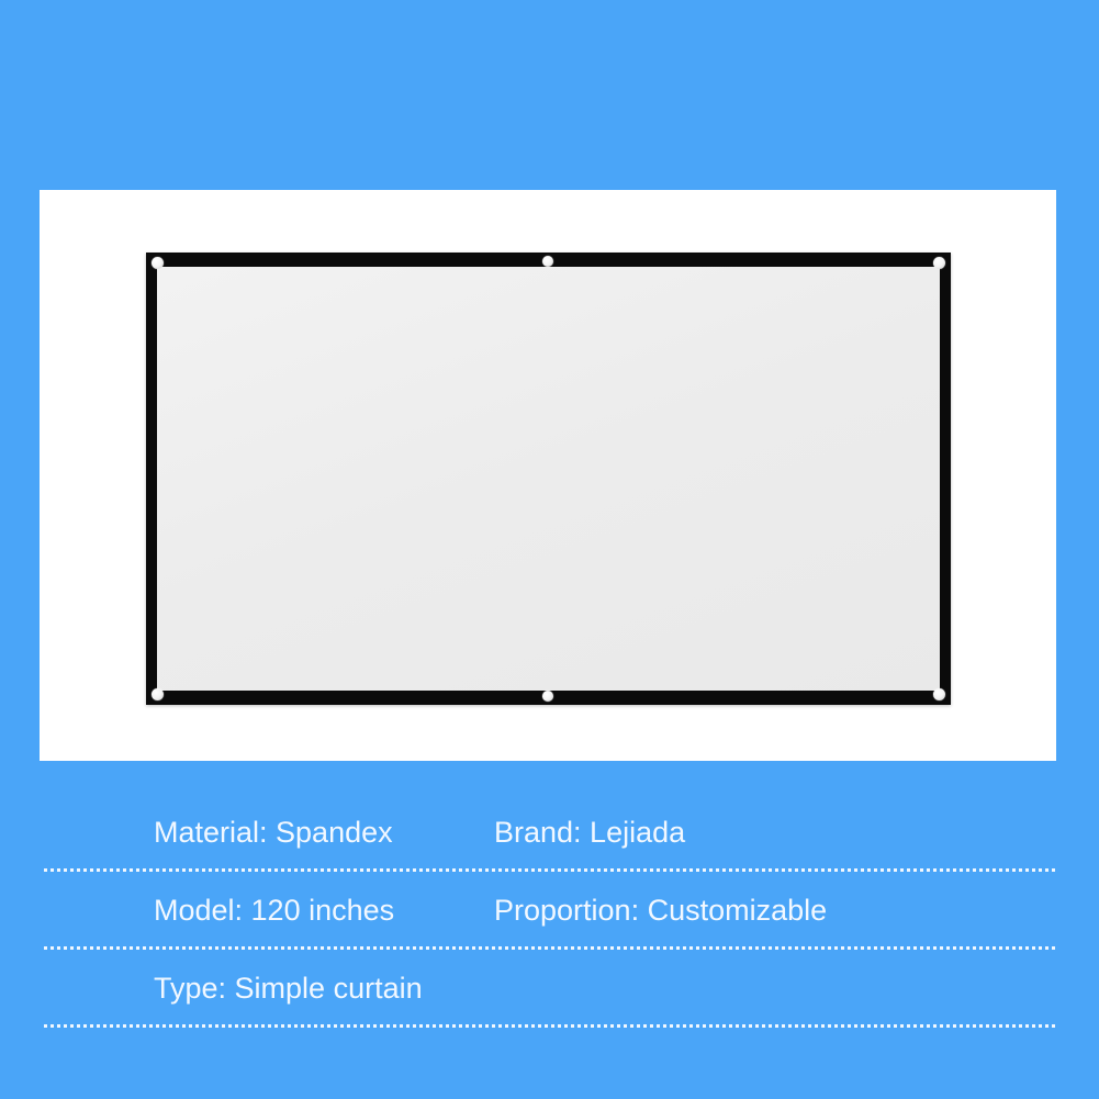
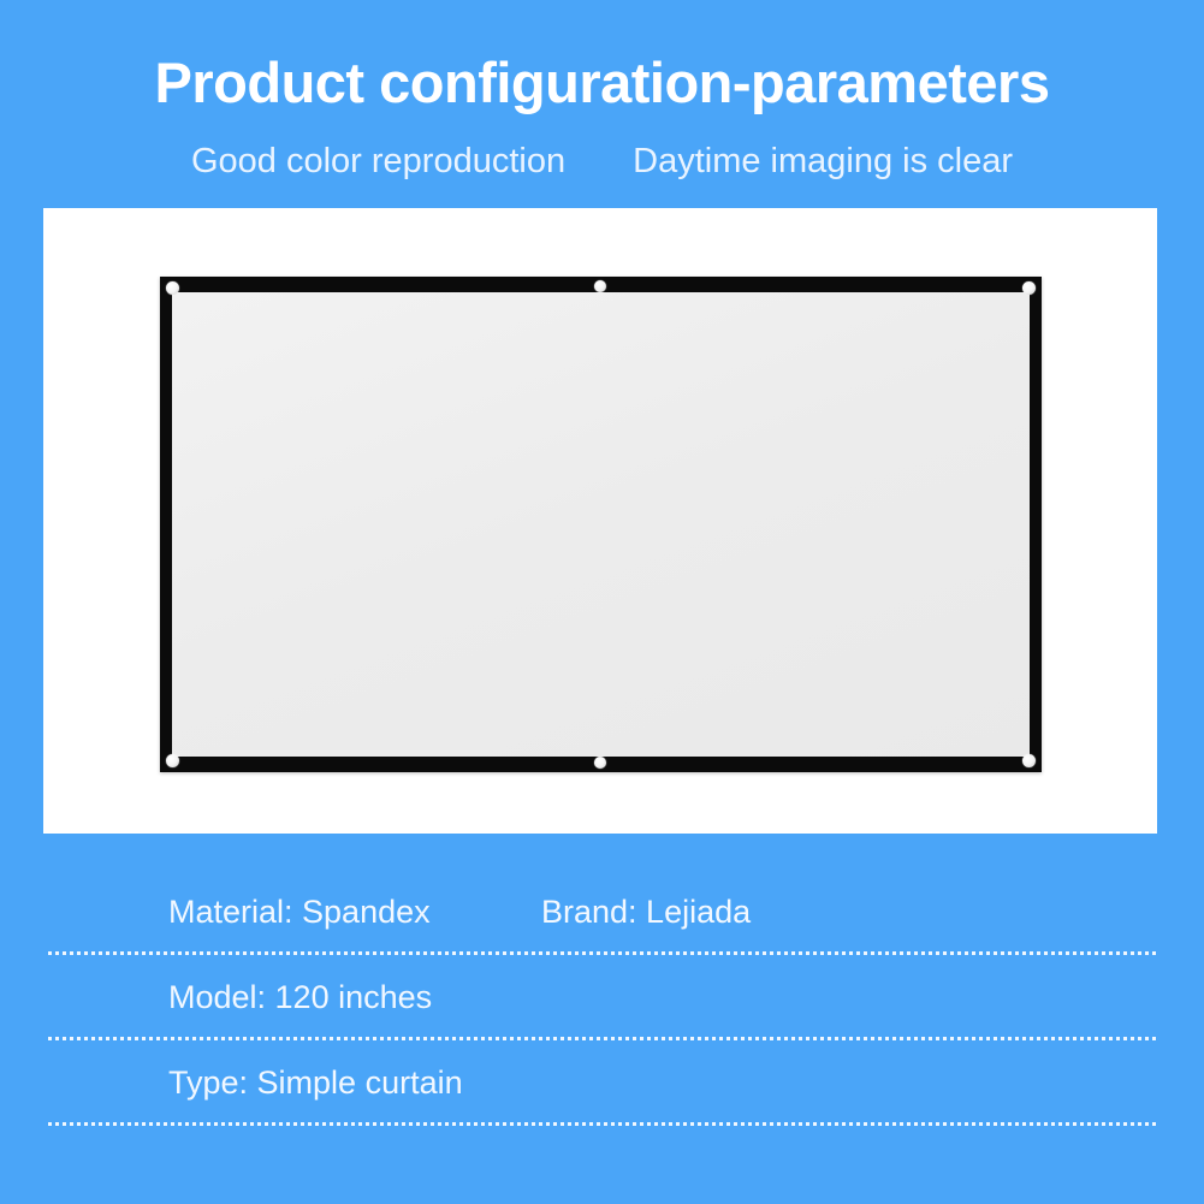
+ Product configuration-parameters
+ Good color reproduction
+ Daytime imaging is clear
  Material: Spandex
  Brand: Lejiada
  Model: 120 inches
- Proportion: Customizable
  Type: Simple curtain
